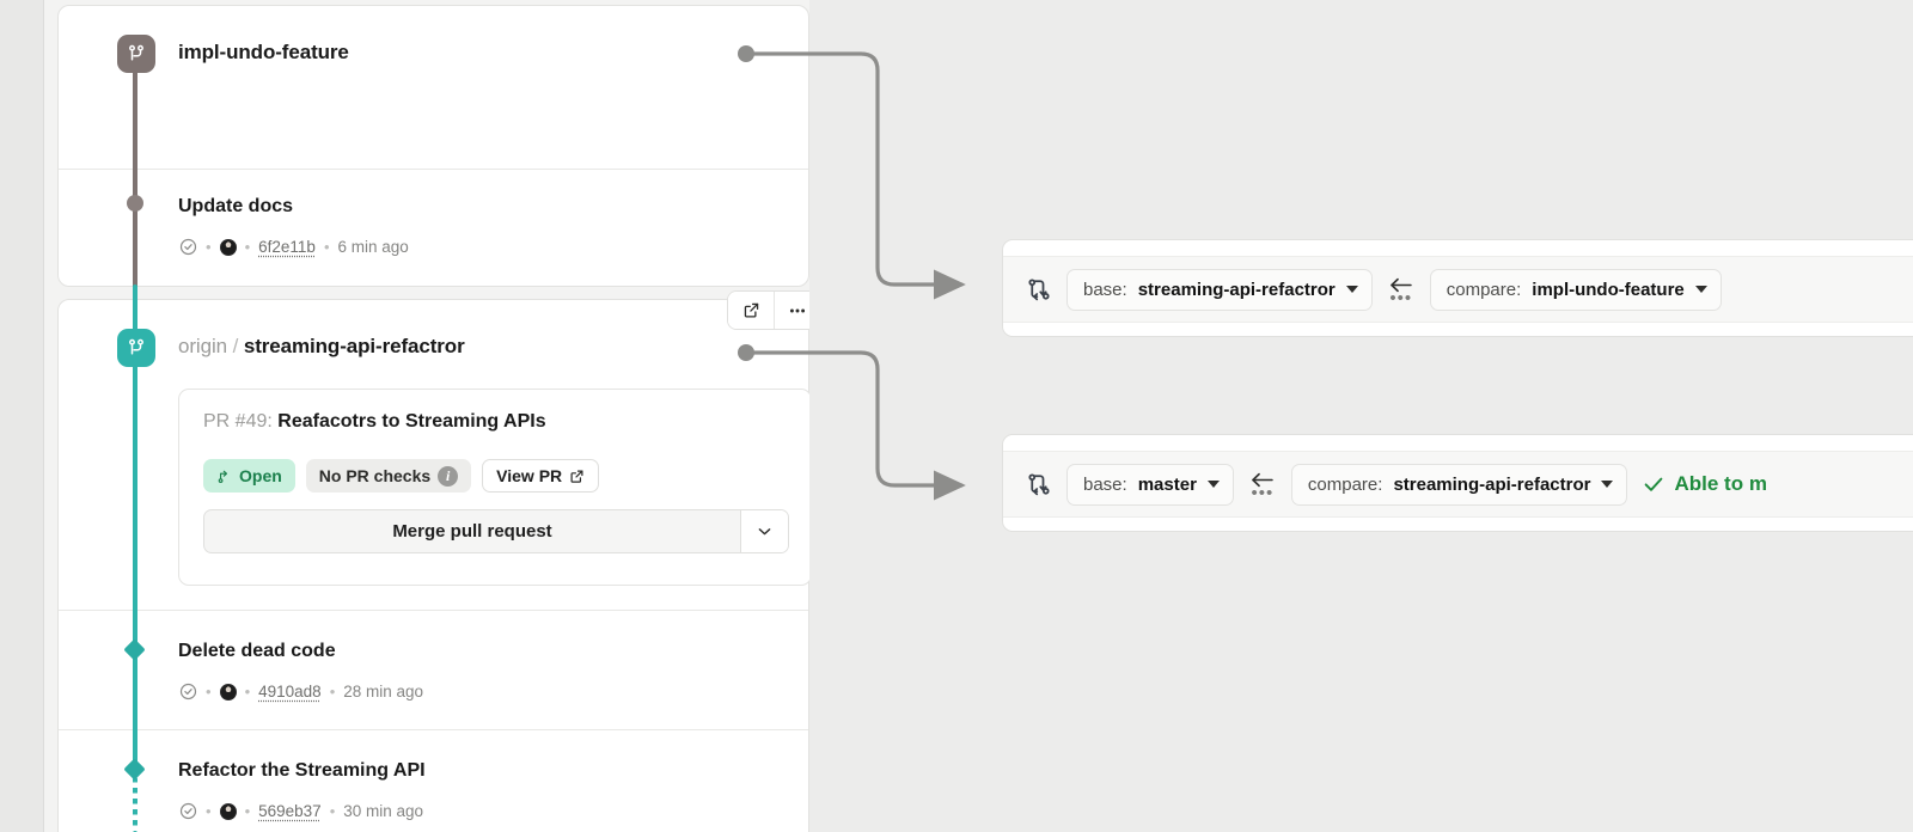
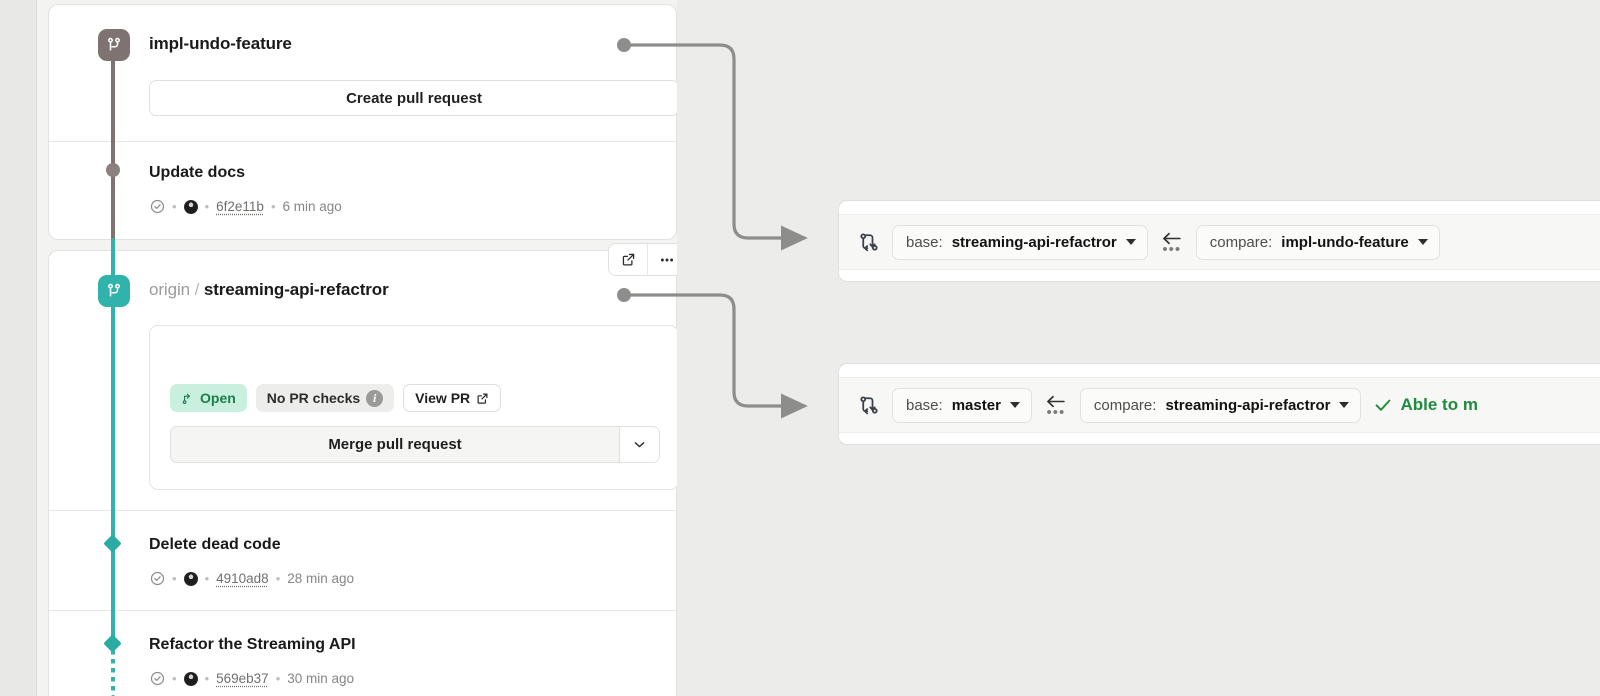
  impl-undo-feature
+ Create pull request
  Update docs
  •
  •
  6f2e11b
  •
  6 min ago
  origin / streaming-api-refactror
- PR #49: Reafacotrs to Streaming APIs
  Open
  No PR checks
  i
  View PR
  Merge pull request
  Delete dead code
  •
  •
  4910ad8
  •
  28 min ago
  Refactor the Streaming API
  •
  •
  569eb37
  •
  30 min ago
  base:
  streaming-api-refactror
  •••
  compare:
  impl-undo-feature
  base:
  master
  •••
  compare:
  streaming-api-refactror
  Able to m
